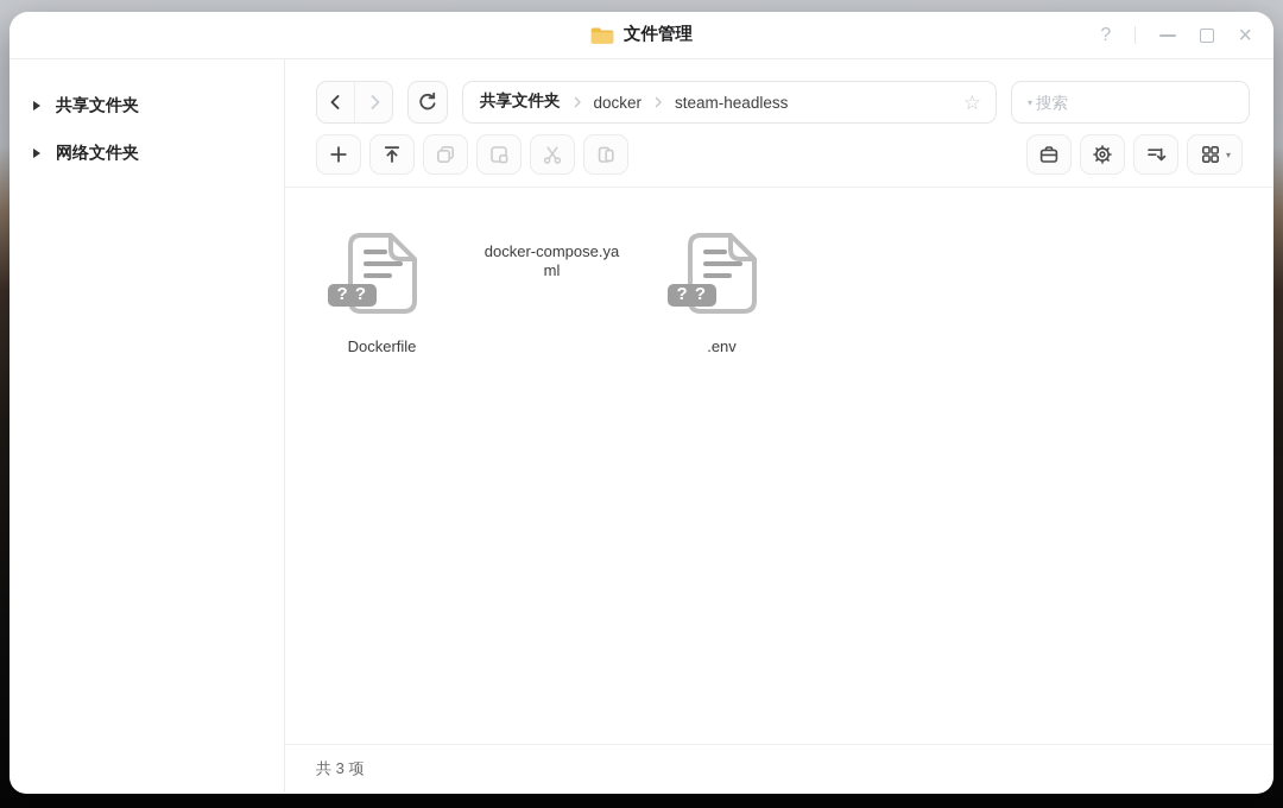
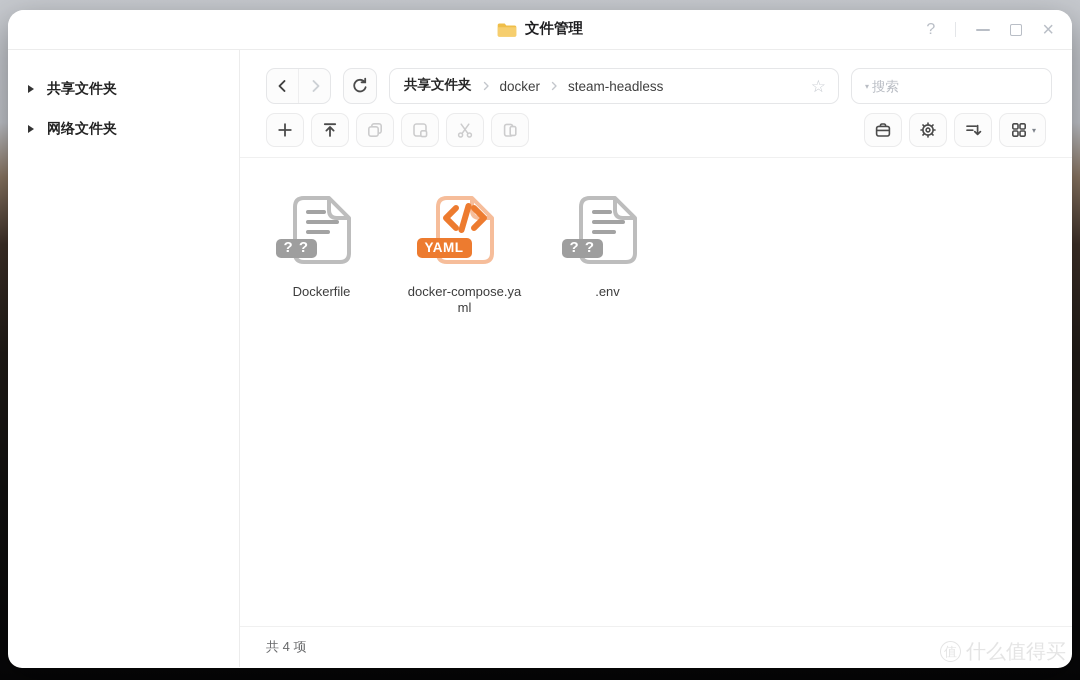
  文件管理
  ?
  ×
  共享文件夹
  网络文件夹
  共享文件夹
  docker
  steam-headless
  ☆
  ▾
  搜索
  ▾
  ? ?
  Dockerfile
+ YAML
  docker-compose.yaml
  ? ?
  .env
- 共 3 项
+ 共 4 项
+ 值
+ 什么值得买
